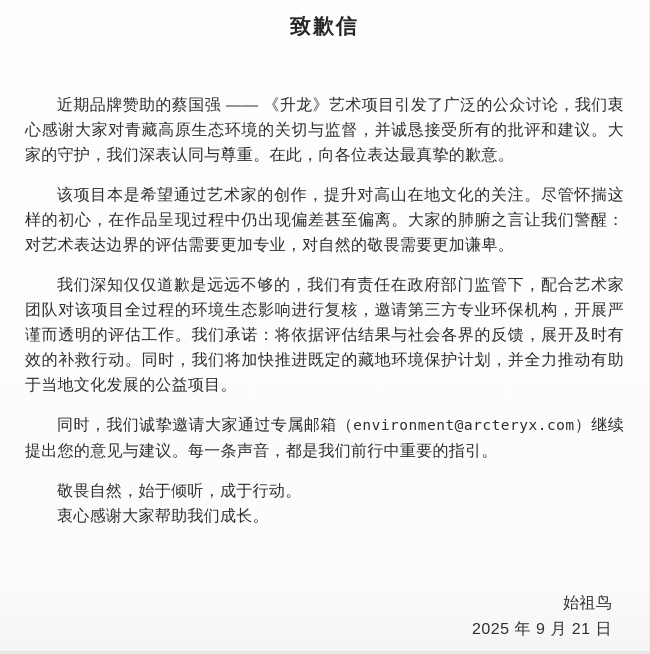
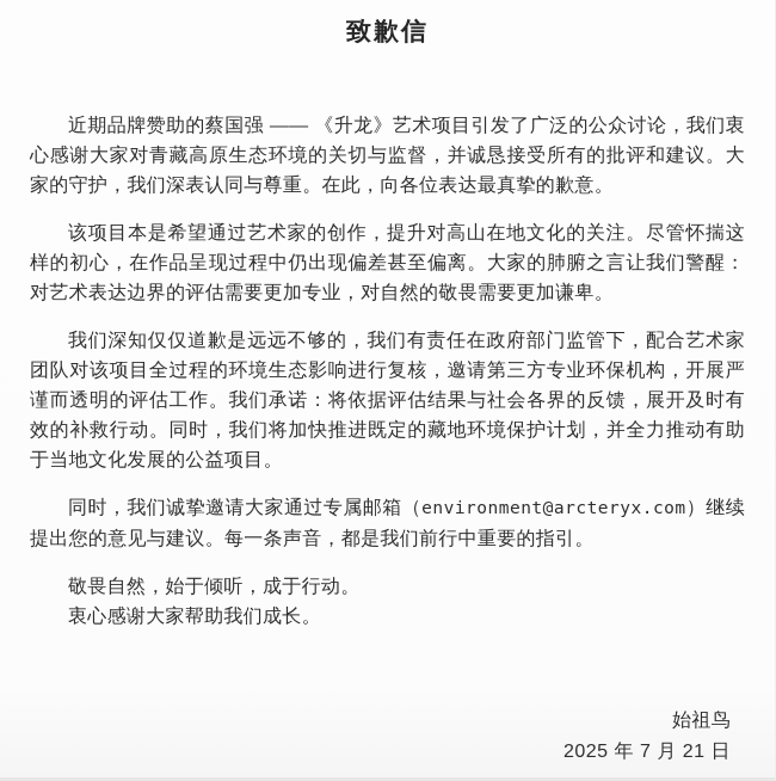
  致歉信
  近期品牌赞助的蔡国强 —— 《升龙》艺术项目引发了广泛的公众讨论，我们衷心感谢大家对青藏高原生态环境的关切与监督，并诚恳接受所有的批评和建议。大家的守护，我们深表认同与尊重。在此，向各位表达最真挚的歉意。
  该项目本是希望通过艺术家的创作，提升对高山在地文化的关注。尽管怀揣这样的初心，在作品呈现过程中仍出现偏差甚至偏离。大家的肺腑之言让我们警醒：对艺术表达边界的评估需要更加专业，对自然的敬畏需要更加谦卑。
  我们深知仅仅道歉是远远不够的，我们有责任在政府部门监管下，配合艺术家团队对该项目全过程的环境生态影响进行复核，邀请第三方专业环保机构，开展严谨而透明的评估工作。我们承诺：将依据评估结果与社会各界的反馈，展开及时有效的补救行动。同时，我们将加快推进既定的藏地环境保护计划，并全力推动有助于当地文化发展的公益项目。
  同时，我们诚挚邀请大家通过专属邮箱（environment@arcteryx.com）继续提出您的意见与建议。每一条声音，都是我们前行中重要的指引。
  敬畏自然，始于倾听，成于行动。
  衷心感谢大家帮助我们成长。
  始祖鸟
- 2025 年 9 月 21 日
+ 2025 年 7 月 21 日
